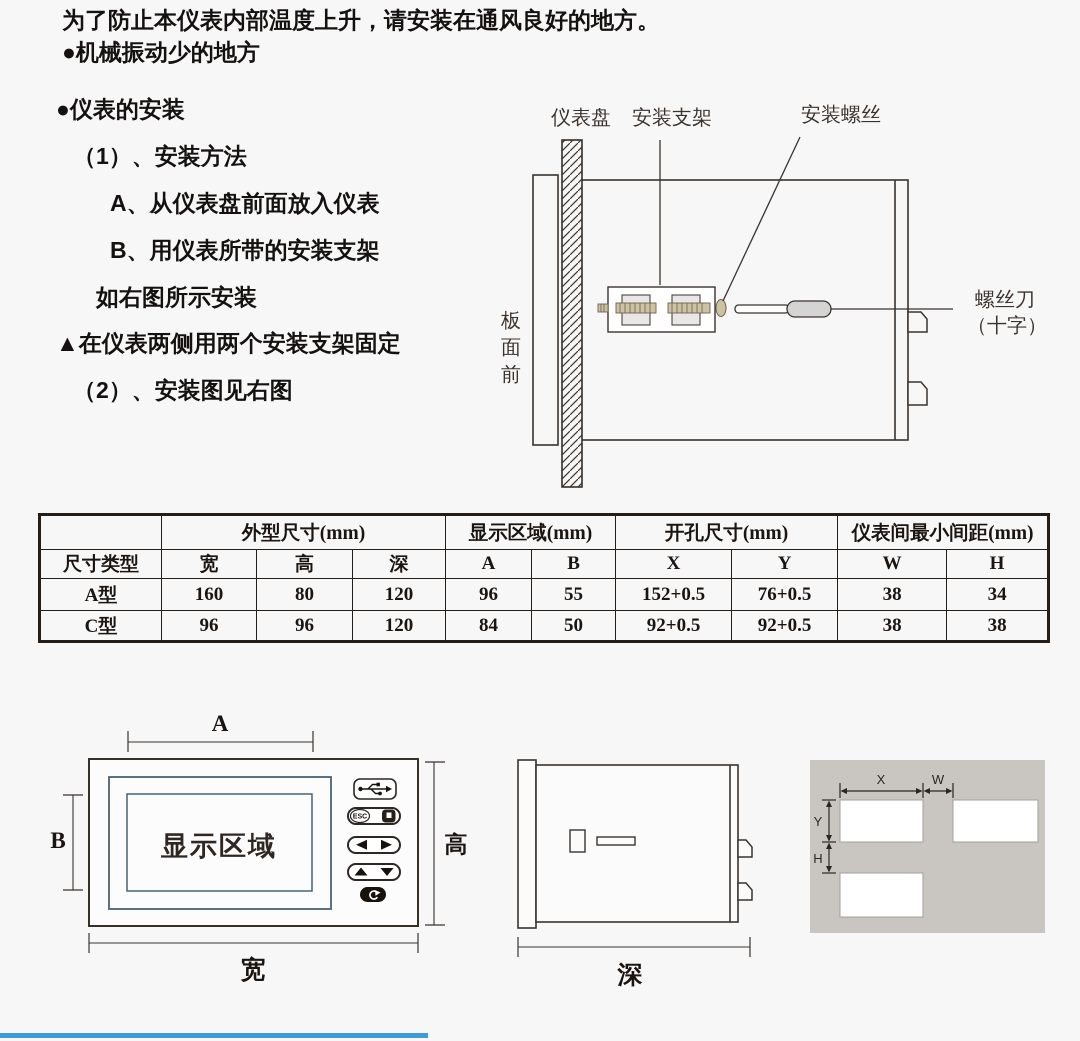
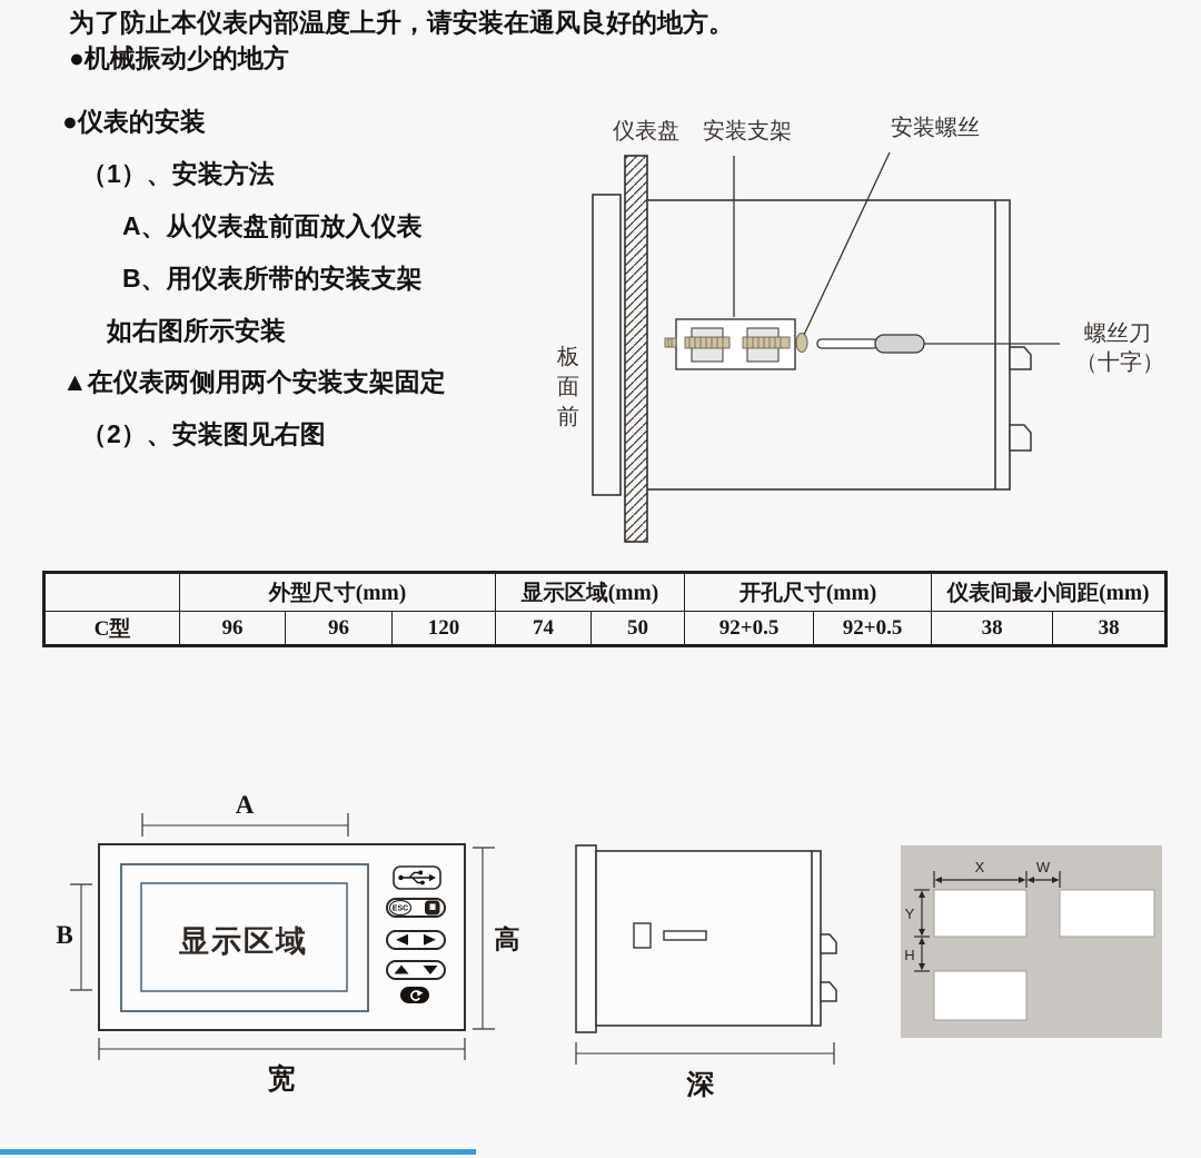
  为了防止本仪表内部温度上升，请安装在通风良好的地方。
  ●机械振动少的地方
  ●仪表的安装
  （1）、安装方法
  A、从仪表盘前面放入仪表
  B、用仪表所带的安装支架
  如右图所示安装
  ▲在仪表两侧用两个安装支架固定
  （2）、安装图见右图
  仪表盘
  安装支架
  安装螺丝
  板
  面
  前
  螺丝刀
  （十字）
  	外型尺寸(mm)	显示区域(mm)	开孔尺寸(mm)	仪表间最小间距(mm)
- 尺寸类型	宽	高	深	A	B	X	Y	W	H
- A型	160	80	120	96	55	152+0.5	76+0.5	38	34
- C型	96	96	120	84	50	92+0.5	92+0.5	38	38
+ C型	96	96	120	74	50	92+0.5	92+0.5	38	38
  A
  显示区域
  B
  高
  宽
  深
  X
  W
  Y
  H
